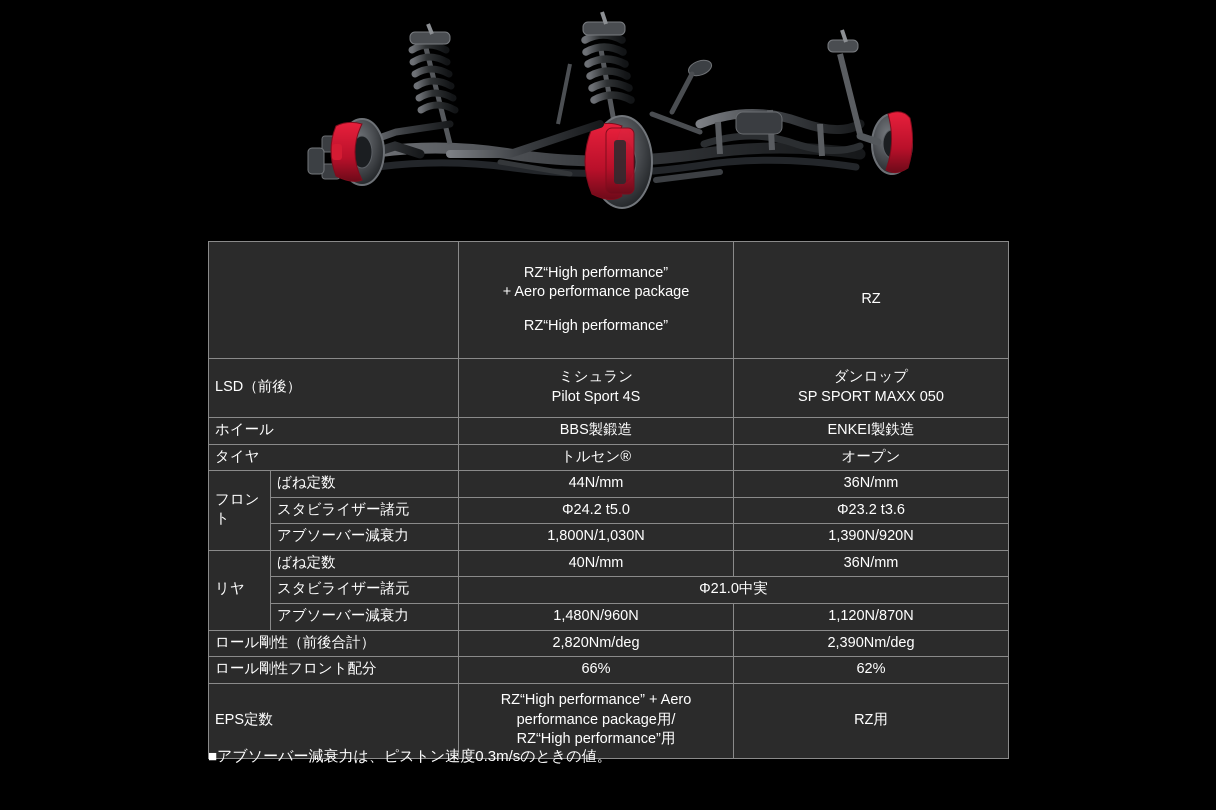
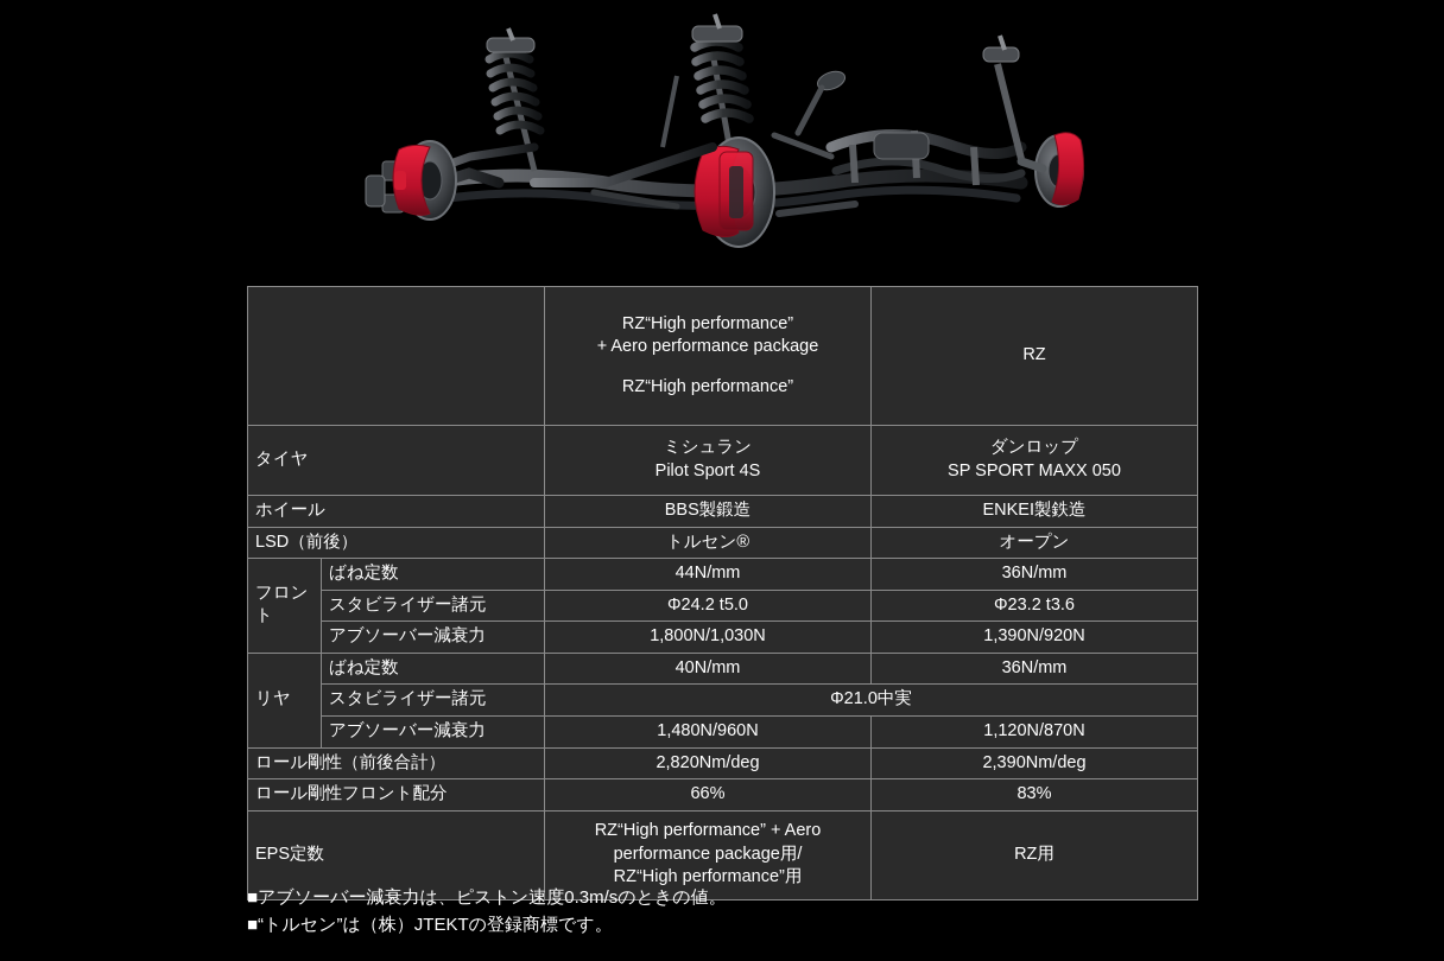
  	RZ“High performance” + Aero performance package RZ“High performance”	RZ
- LSD（前後）	ミシュラン Pilot Sport 4S	ダンロップ SP SPORT MAXX 050
+ タイヤ	ミシュラン Pilot Sport 4S	ダンロップ SP SPORT MAXX 050
  ホイール	BBS製鍛造	ENKEI製鉄造
- タイヤ	トルセン®	オープン
+ LSD（前後）	トルセン®	オープン
  フロント	ばね定数	44N/mm	36N/mm
  スタビライザー諸元	Φ24.2 t5.0	Φ23.2 t3.6
  アブソーバー減衰力	1,800N/1,030N	1,390N/920N
  リヤ	ばね定数	40N/mm	36N/mm
  スタビライザー諸元	Φ21.0中実
  アブソーバー減衰力	1,480N/960N	1,120N/870N
  ロール剛性（前後合計）	2,820Nm/deg	2,390Nm/deg
- ロール剛性フロント配分	66%	62%
+ ロール剛性フロント配分	66%	83%
  EPS定数	RZ“High performance” + Aero performance package用/ RZ“High performance”用	RZ用
  ■アブソーバー減衰力は、ピストン速度0.3m/sのときの値。
+ ■“トルセン”は（株）JTEKTの登録商標です。
